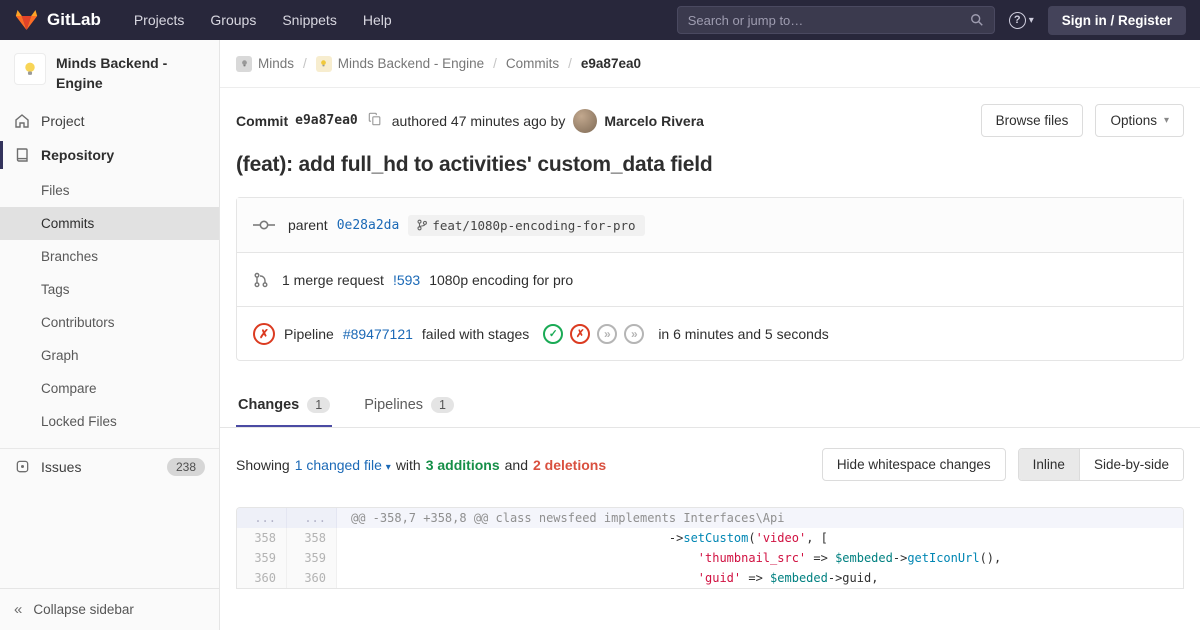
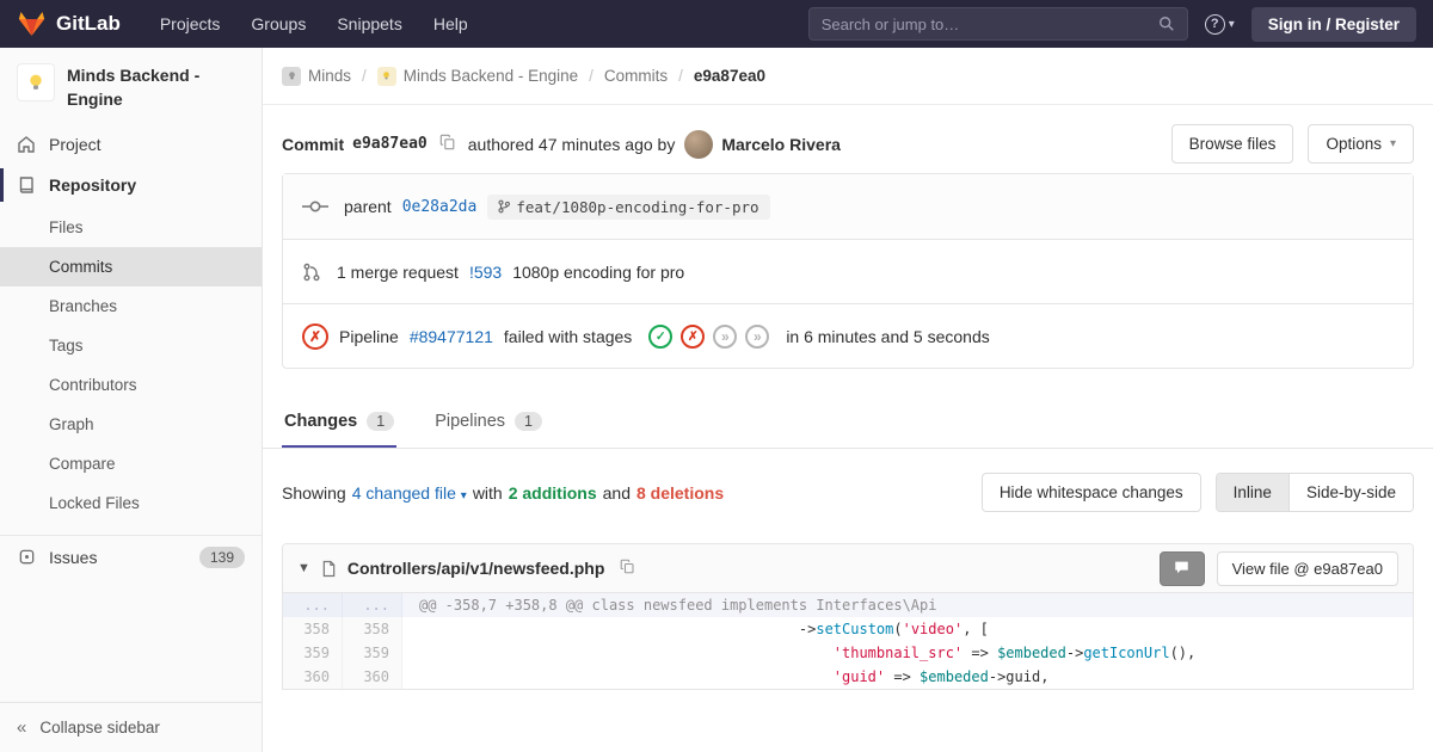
  GitLab
  Projects
  Groups
  Snippets
  Help
  Search or jump to…
  ?
  ▾
  Sign in / Register
  Minds Backend - Engine
  Project
  Repository
  Files
  Commits
  Branches
  Tags
  Contributors
  Graph
  Compare
  Locked Files
  Issues
- 238
+ 139
  «
  Collapse sidebar
  Minds
  /
  Minds Backend - Engine
  /
  Commits
  /
  e9a87ea0
  Commit
  e9a87ea0
  authored 47 minutes ago by
  Marcelo Rivera
  Browse files
  Options
  ▾
- (feat): add full_hd to activities' custom_data field
  parent
  0e28a2da
  feat/1080p-encoding-for-pro
  1 merge request
  !593
  1080p encoding for pro
  ✗
  Pipeline
  #89477121
  failed with stages
  ✓
  ✗
  »
  »
  in 6 minutes and 5 seconds
  Changes
  1
  Pipelines
  1
  Showing
- 1 changed file ▾
+ 4 changed file ▾
  with
- 3 additions
+ 2 additions
  and
- 2 deletions
+ 8 deletions
  Hide whitespace changes
  Inline
  Side-by-side
+ ▼
+ Controllers/api/v1/newsfeed.php
+ View file @ e9a87ea0
  ...
  ...
  @@ -358,7 +358,8 @@ class newsfeed implements Interfaces\Api
  358
  358
  ->setCustom('video', [
  359
  359
  'thumbnail_src' => $embeded->getIconUrl(),
  360
  360
  'guid' => $embeded->guid,
